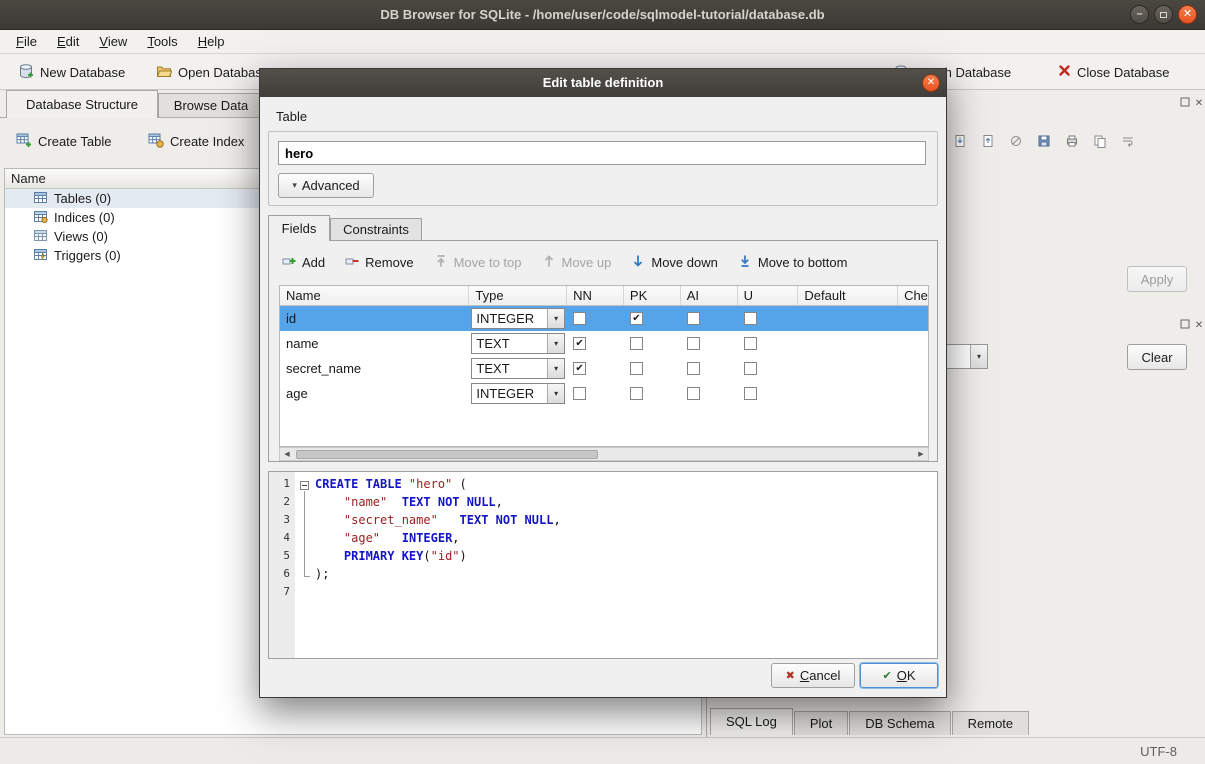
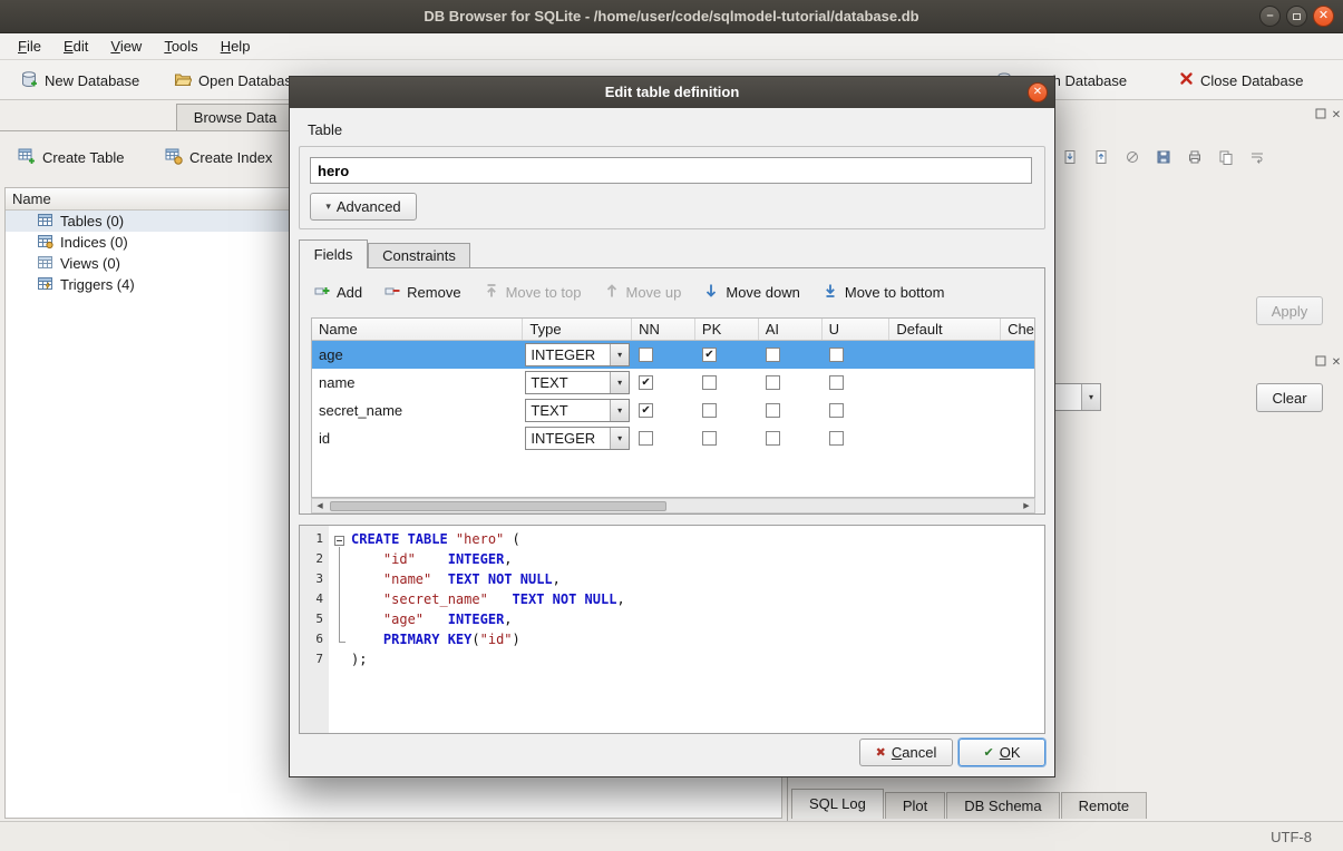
  DB Browser for SQLite - /home/user/code/sqlmodel-tutorial/database.db
  –
  ✕
  File
  Edit
  View
  Tools
  Help
  New Database
  Open Databa
  Close Database
- Database Structure
  Browse Data
  Create Table
  Create Index
  Name
  Tables (0)
  Indices (0)
  Views (0)
- Triggers (0)
+ Triggers (4)
  ✕
  Apply
  ✕
  ▾
  Clear
  SQL Log
  Plot
  DB Schema
  Remote
  UTF-8
  Edit table definition
  ✕
  Table
  hero
  ▾
  Advanced
  Fields
  Constraints
  Add
  Remove
  Move to top
  Move up
  Move down
  Move to bottom
  Name
  Type
  NN
  PK
  AI
  U
  Default
- id
+ age
  INTEGER
  ▾
  ✔
  name
  TEXT
  ▾
  ✔
  secret_name
  TEXT
  ▾
  ✔
- age
+ id
  INTEGER
  ▾
  1
  2
  3
  4
  5
  6
  7
  CREATE TABLE "hero" (
+ "id" INTEGER,
  "name" TEXT NOT NULL,
  "secret_name" TEXT NOT NULL,
  "age" INTEGER,
  PRIMARY KEY("id")
  );
  ✖
  Cancel
  ✔
  OK
